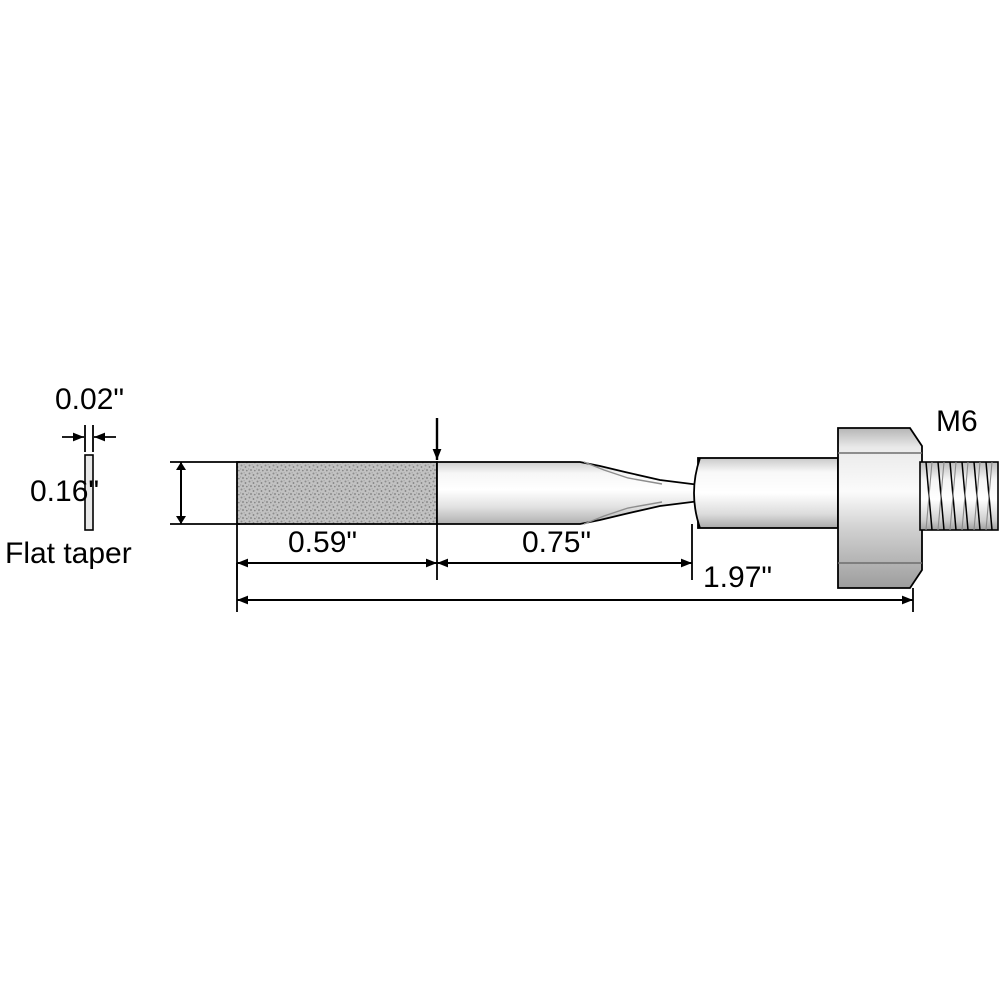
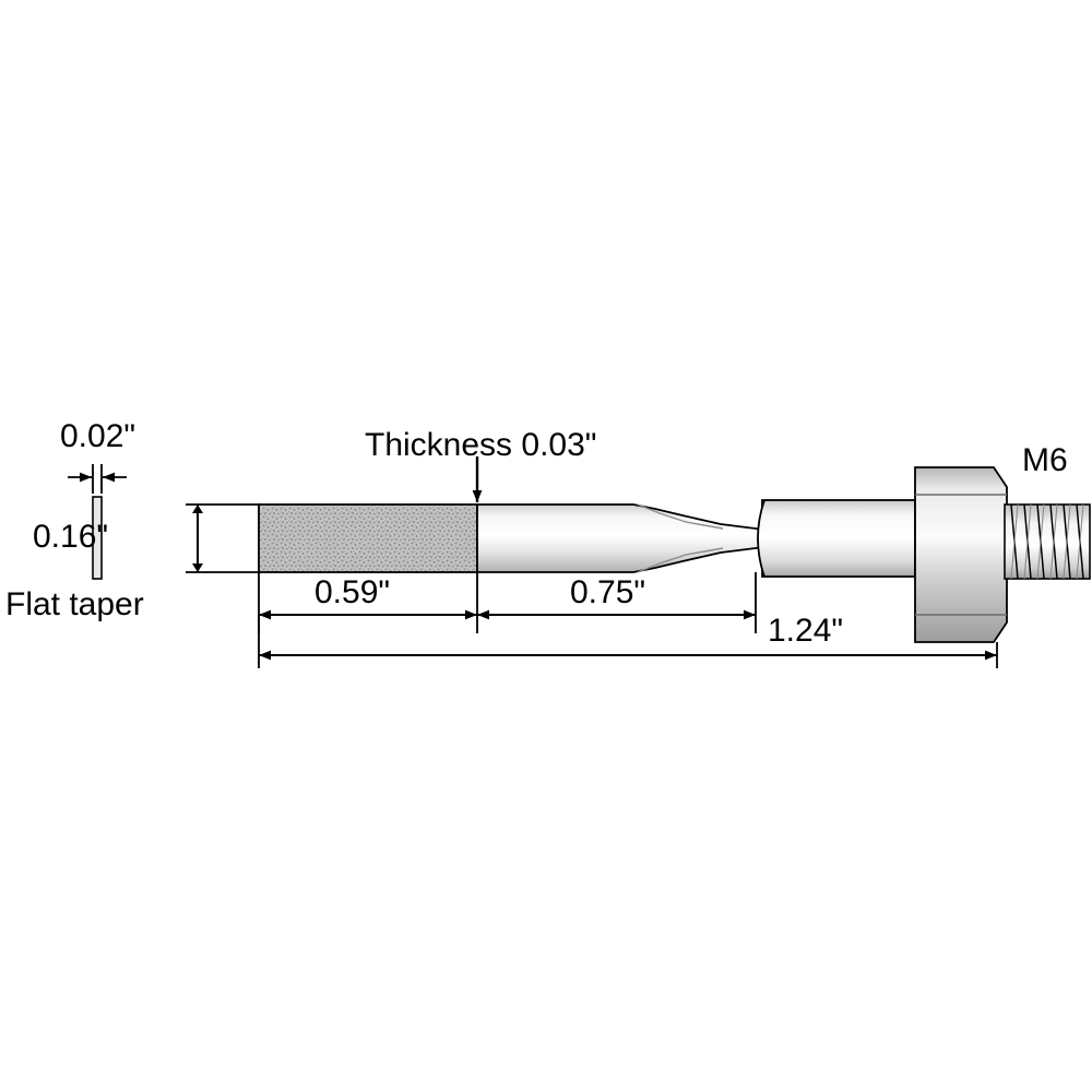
  0.02"
  Flat taper
  0.16"
+ Thickness 0.03"
  0.59"
  0.75"
- 1.97"
+ 1.24"
  M6
